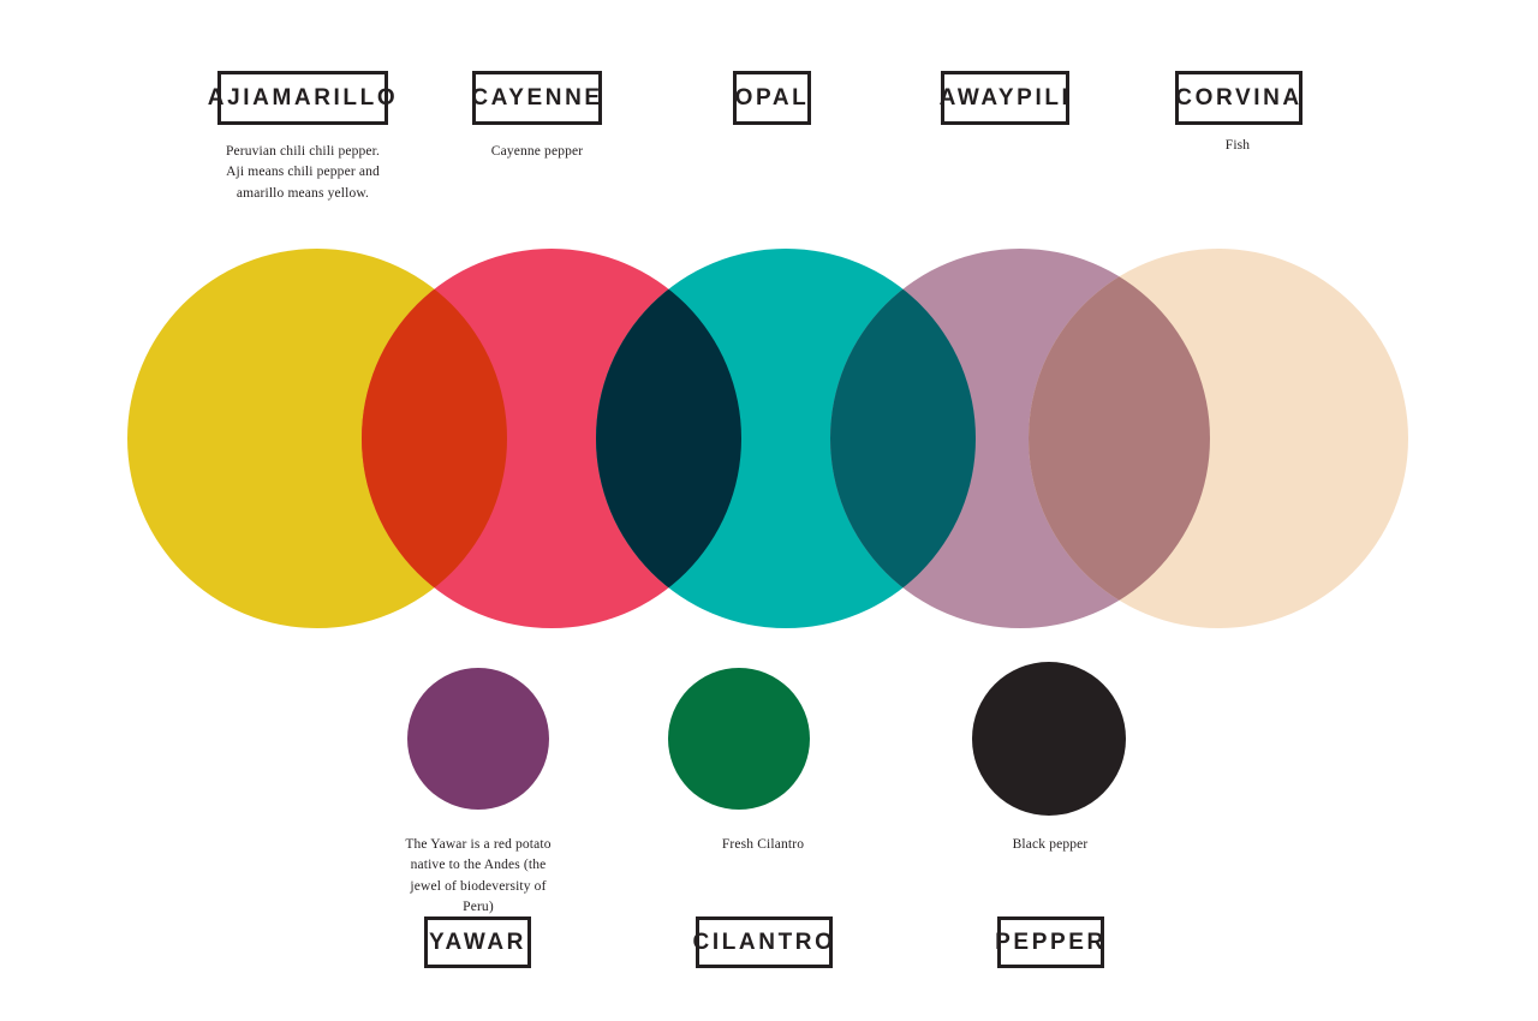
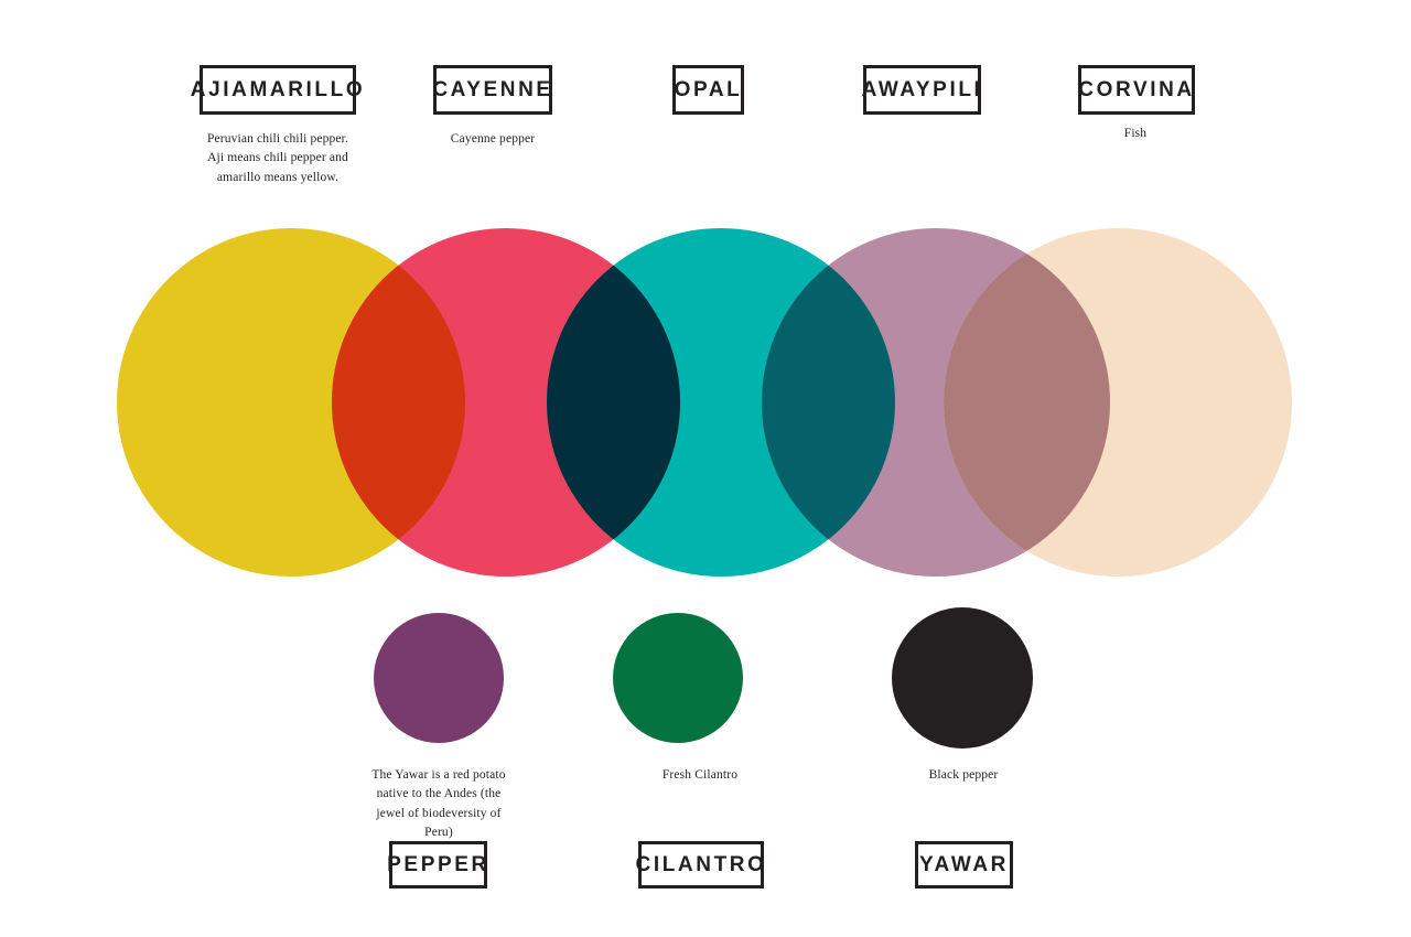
  AJIAMARILLO
  CAYENNE
  OPAL
  AWAYPILI
  CORVINA
  Peruvian chili chili pepper. Aji means chili pepper and amarillo means yellow.
  Cayenne pepper
  Fish
  The Yawar is a red potato native to the Andes (the jewel of biodeversity of Peru)
  Fresh Cilantro
  Black pepper
- YAWAR
+ PEPPER
  CILANTRO
- PEPPER
+ YAWAR
